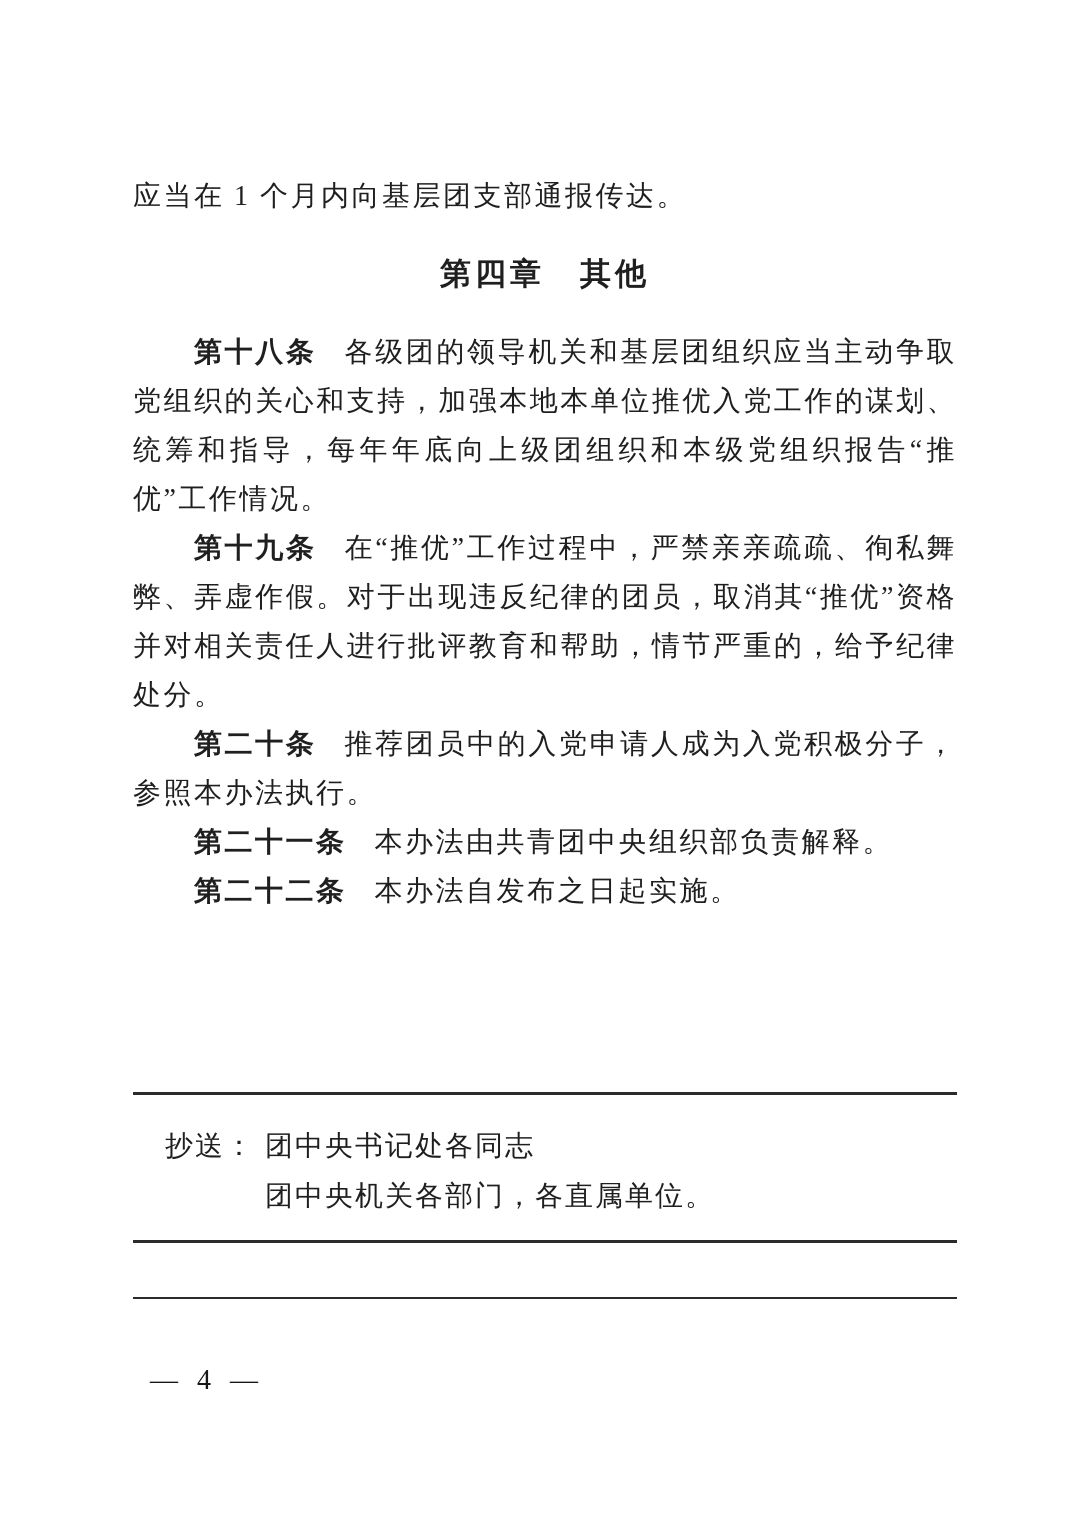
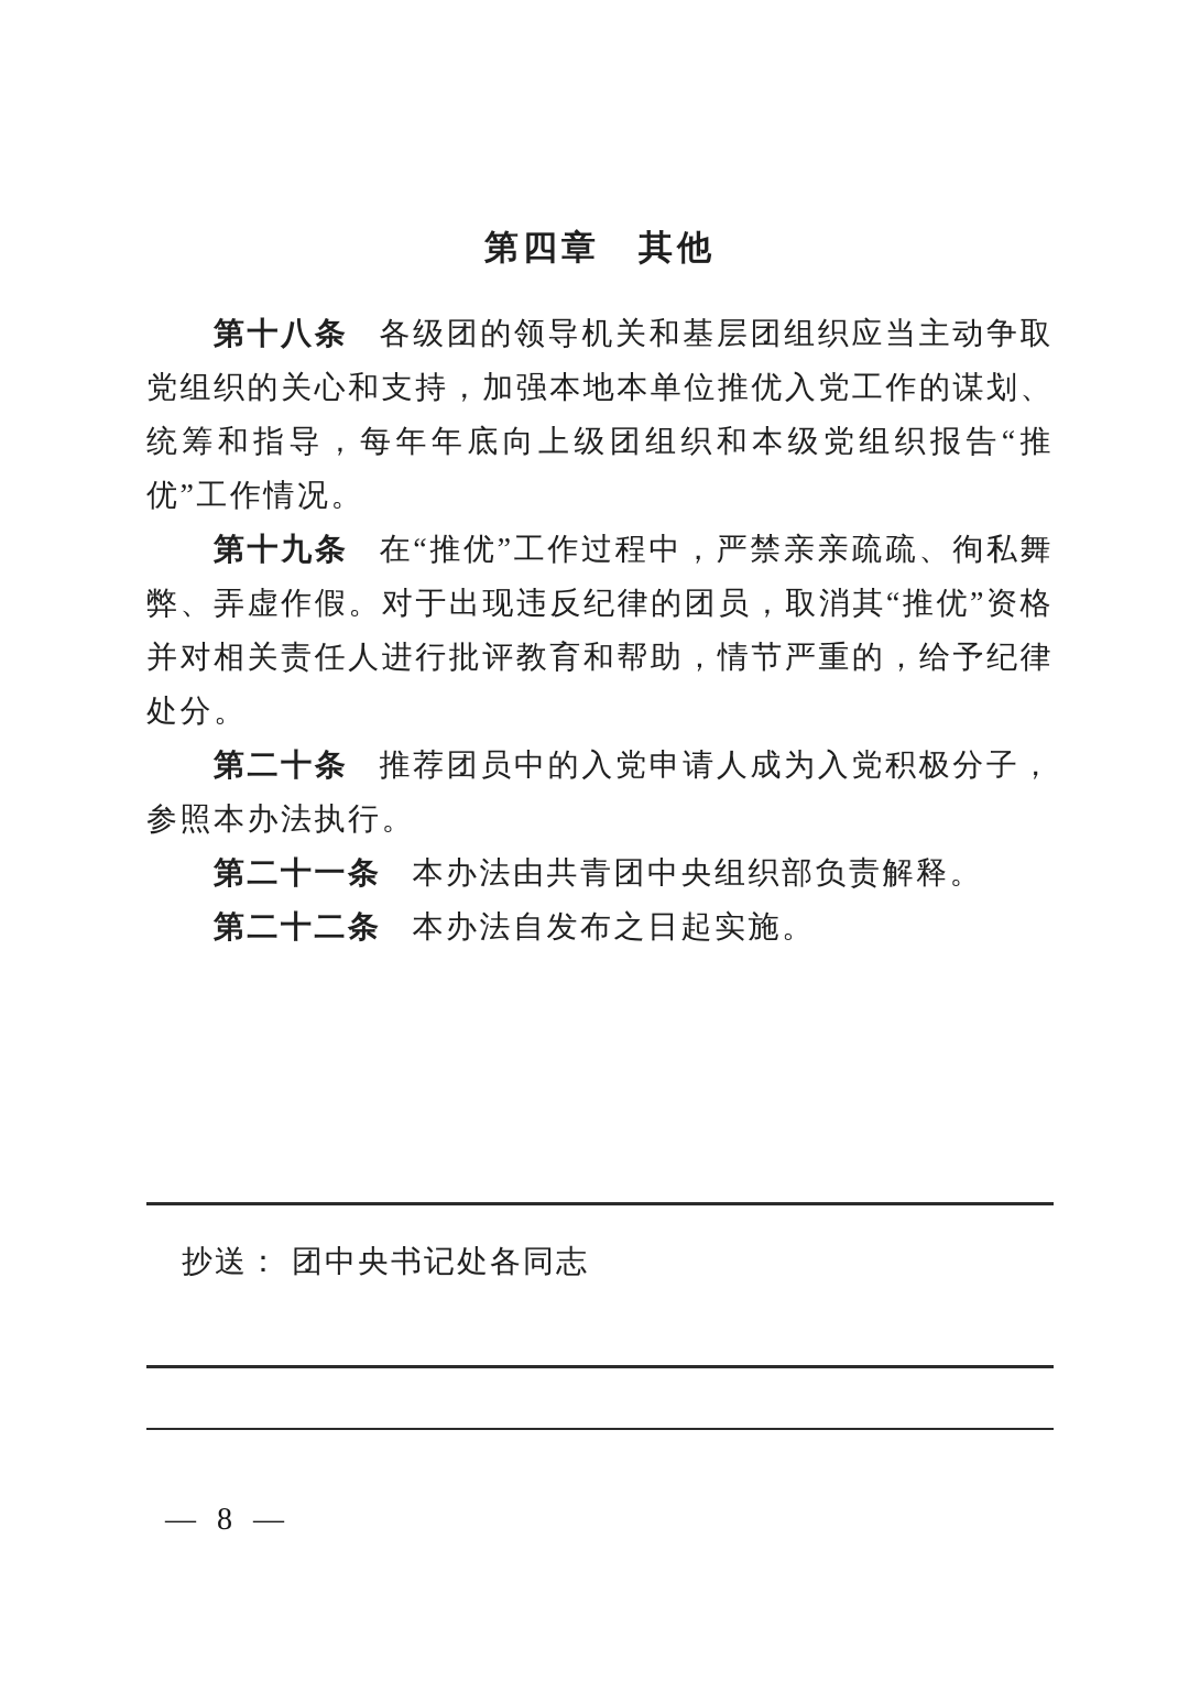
- 应当在 1 个月内向基层团支部通报传达。
  第四章 其他
  第十八条 各级团的领导机关和基层团组织应当主动争取党组织的关心和支持，加强本地本单位推优入党工作的谋划、统筹和指导，每年年底向上级团组织和本级党组织报告“推优”工作情况。
  第十九条 在“推优”工作过程中，严禁亲亲疏疏、徇私舞弊、弄虚作假。对于出现违反纪律的团员，取消其“推优”资格并对相关责任人进行批评教育和帮助，情节严重的，给予纪律处分。
  第二十条 推荐团员中的入党申请人成为入党积极分子，参照本办法执行。
  第二十一条 本办法由共青团中央组织部负责解释。
  第二十二条 本办法自发布之日起实施。
  抄送：
  团中央书记处各同志
- 团中央机关各部门，各直属单位。
- — 4 —
+ — 8 —
